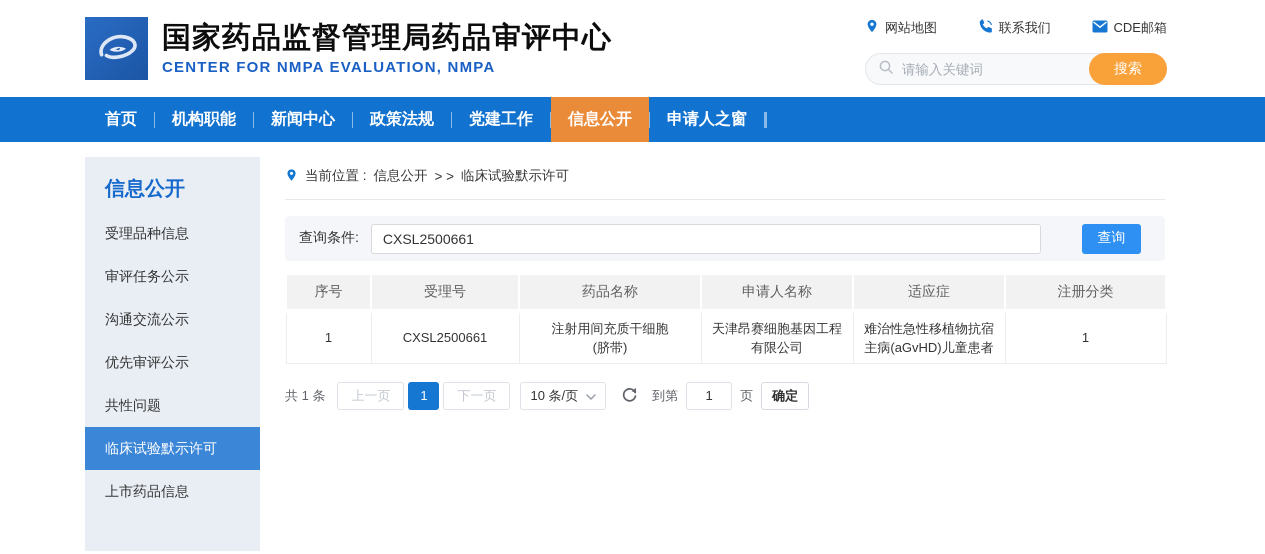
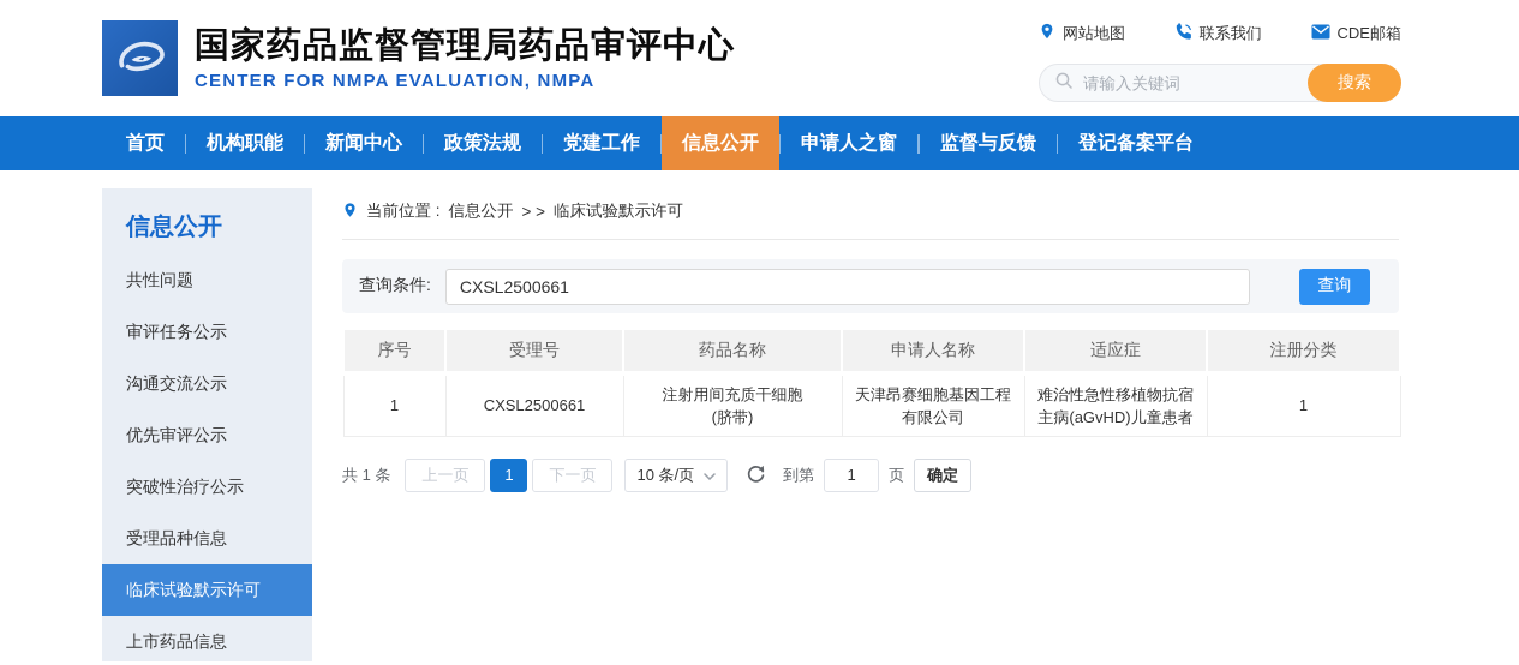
  国家药品监督管理局药品审评中心
  CENTER FOR NMPA EVALUATION, NMPA
  网站地图
  联系我们
  CDE邮箱
  请输入关键词
  搜索
  首页
  机构职能
  新闻中心
  政策法规
  党建工作
  信息公开
  申请人之窗
+ 监督与反馈
+ 登记备案平台
  信息公开
- 受理品种信息
+ 共性问题
  审评任务公示
  沟通交流公示
  优先审评公示
+ 突破性治疗公示
- 共性问题
+ 受理品种信息
  临床试验默示许可
  上市药品信息
  当前位置 :
  信息公开
  > >
  临床试验默示许可
  查询条件:
  CXSL2500661
  查询
  序号	受理号	药品名称	申请人名称	适应症	注册分类
  1	CXSL2500661	注射用间充质干细胞(脐带)	天津昂赛细胞基因工程有限公司	难治性急性移植物抗宿主病(aGvHD)儿童患者	1
  共 1 条
  上一页
  1
  下一页
  10 条/页
  到第
  1
  页
  确定
